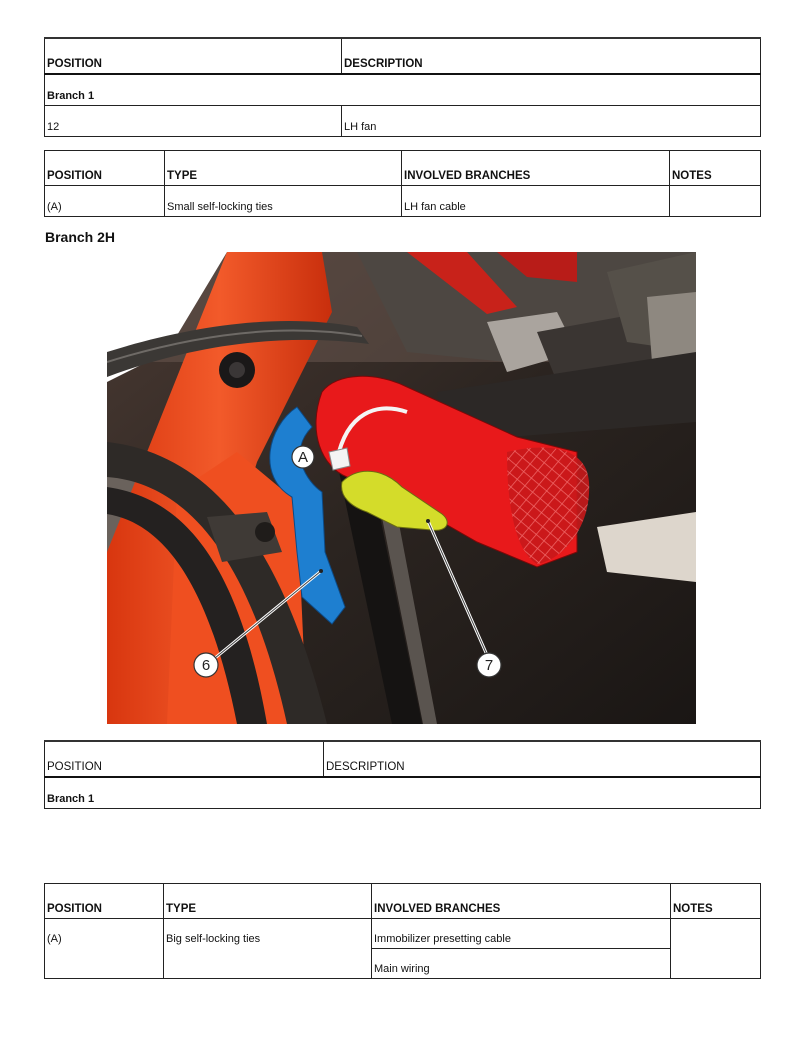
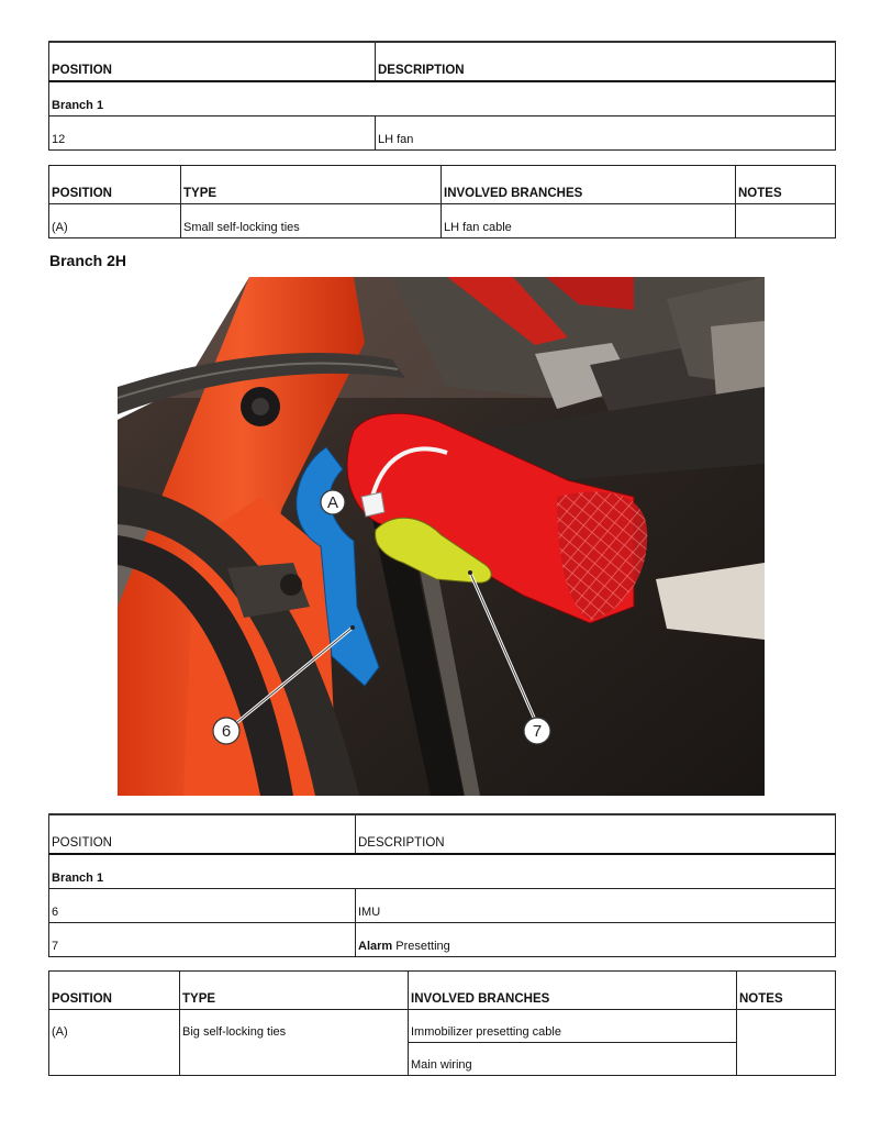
  POSITION	DESCRIPTION
  Branch 1
  12	LH fan
  POSITION	TYPE	INVOLVED BRANCHES	NOTES
  (A)	Small self-locking ties	LH fan cable
  Branch 2H
  A
  6
  7
  POSITION	DESCRIPTION
  Branch 1
+ 6	IMU
+ 7	Alarm Presetting
  POSITION	TYPE	INVOLVED BRANCHES	NOTES
  (A)	Big self-locking ties	Immobilizer presetting cable
  Main wiring
